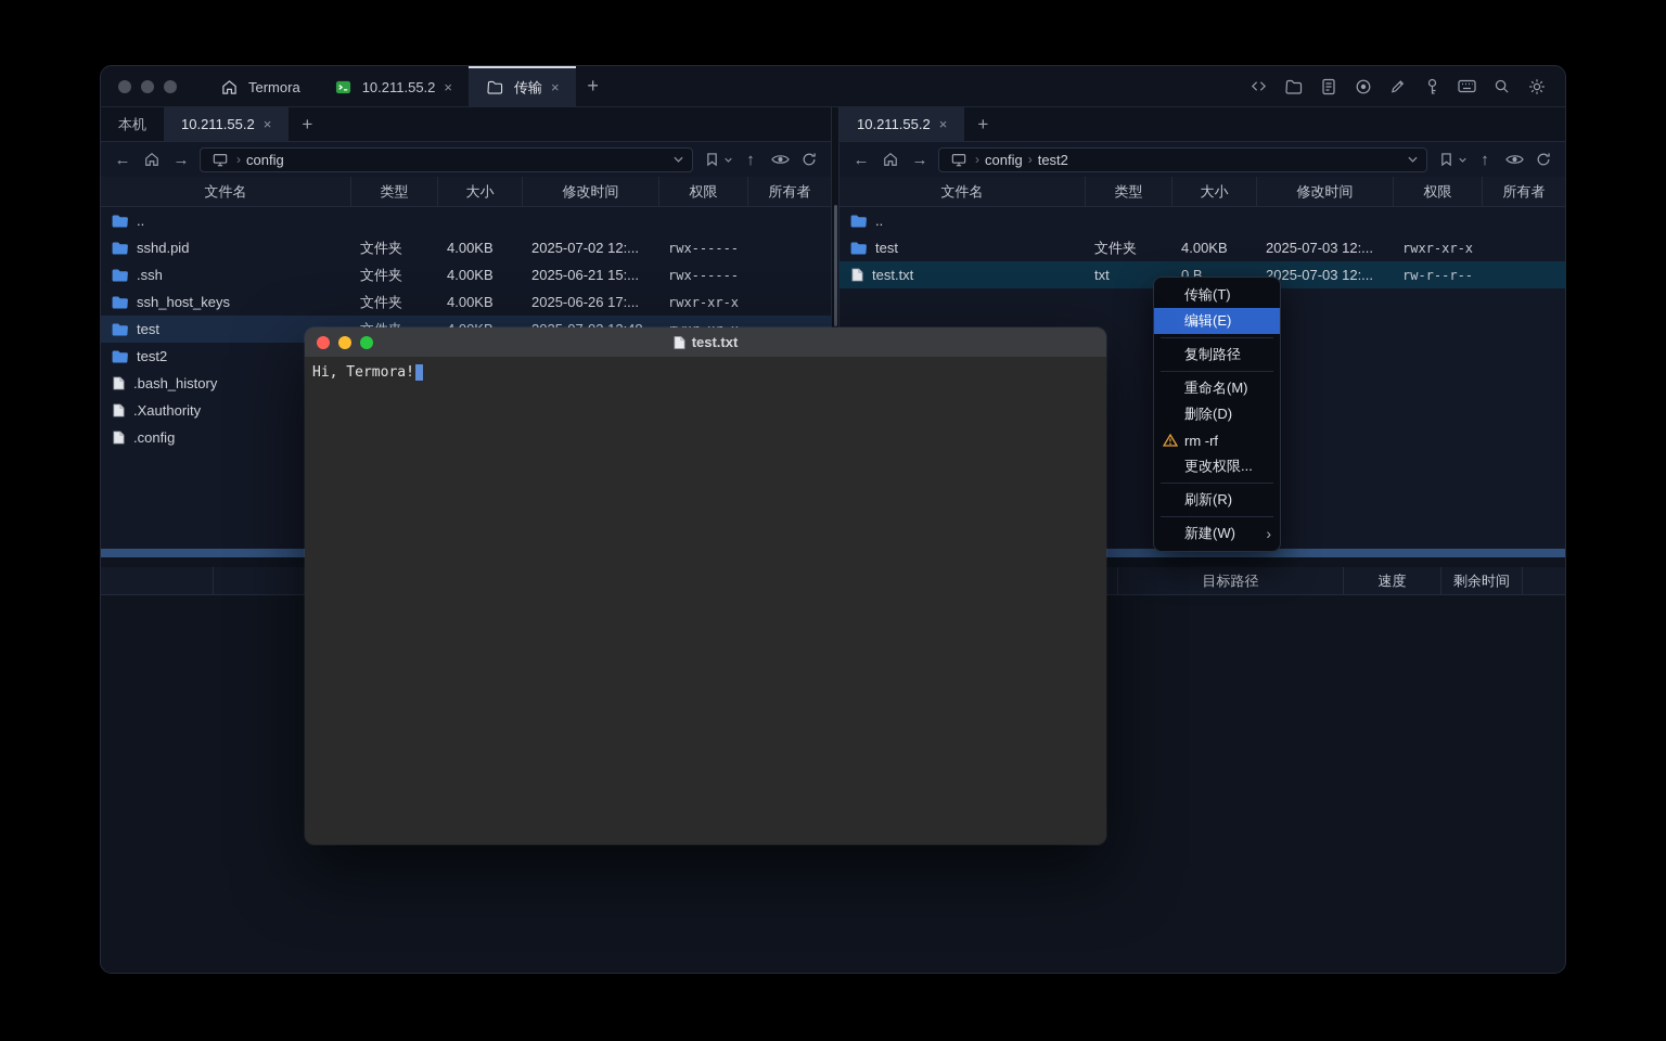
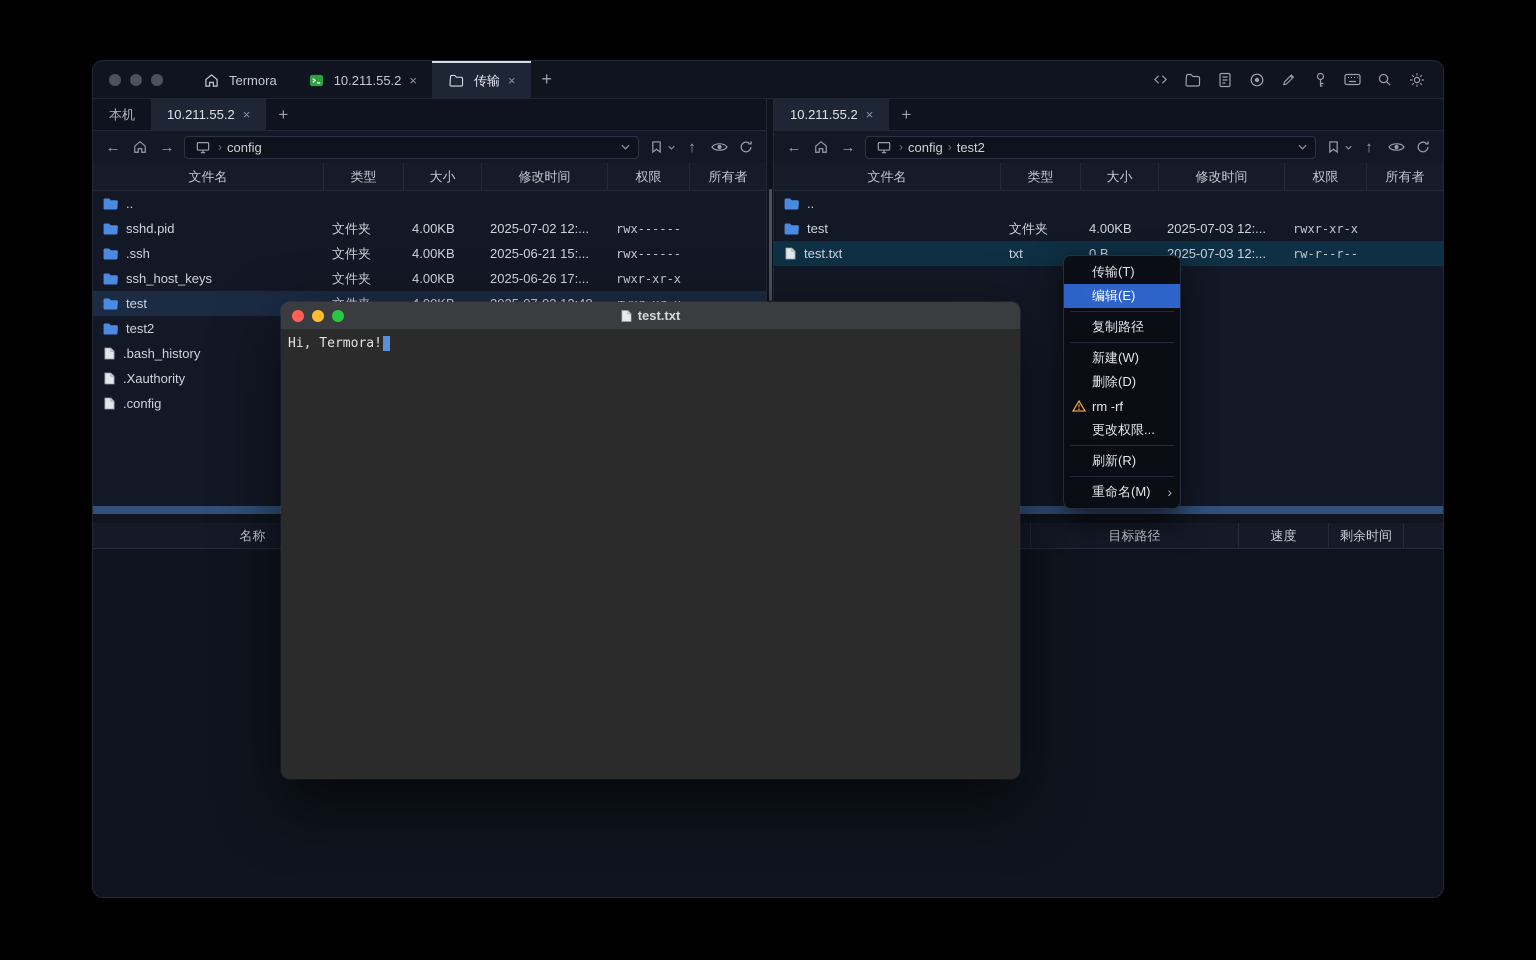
  Termora
  10.211.55.2
  ×
  传输
  ×
  +
  本机
  10.211.55.2
  ×
  +
  ←
  →
  ›
  config
  ↑
  文件名
  类型
  大小
  修改时间
  权限
  所有者
  ..
  sshd.pid
  文件夹
  4.00KB
  2025-07-02 12:...
  rwx------
  .ssh
  文件夹
  4.00KB
  2025-06-21 15:...
  rwx------
  ssh_host_keys
  文件夹
  4.00KB
  2025-06-26 17:...
  rwxr-xr-x
  test
  test2
  .bash_history
  .Xauthority
  .config
  10.211.55.2
  ×
  +
  ←
  →
  ›
  config
  ›
  test2
  ↑
  文件名
  类型
  大小
  修改时间
  权限
  所有者
  ..
  test
  文件夹
  4.00KB
  2025-07-03 12:...
  rwxr-xr-x
  test.txt
  txt
  0 B
  2025-07-03 12:...
  rw-r--r--
+ 名称
  目标路径
  速度
  剩余时间
  传输(T)
  编辑(E)
  复制路径
- 重命名(M)
+ 新建(W)
  删除(D)
  rm -rf
  更改权限...
  刷新(R)
- 新建(W)
+ 重命名(M)
  ›
  test.txt
  Hi, Termora!
